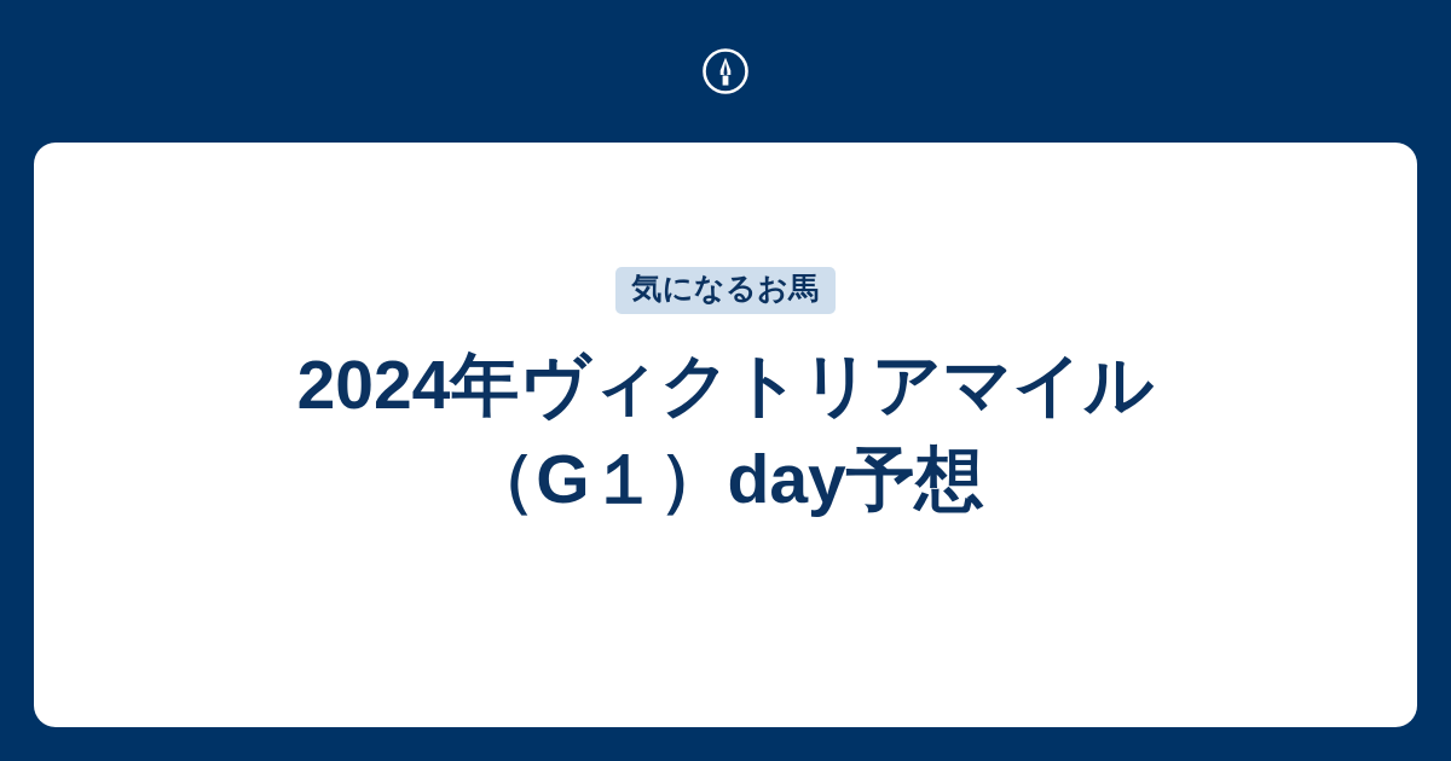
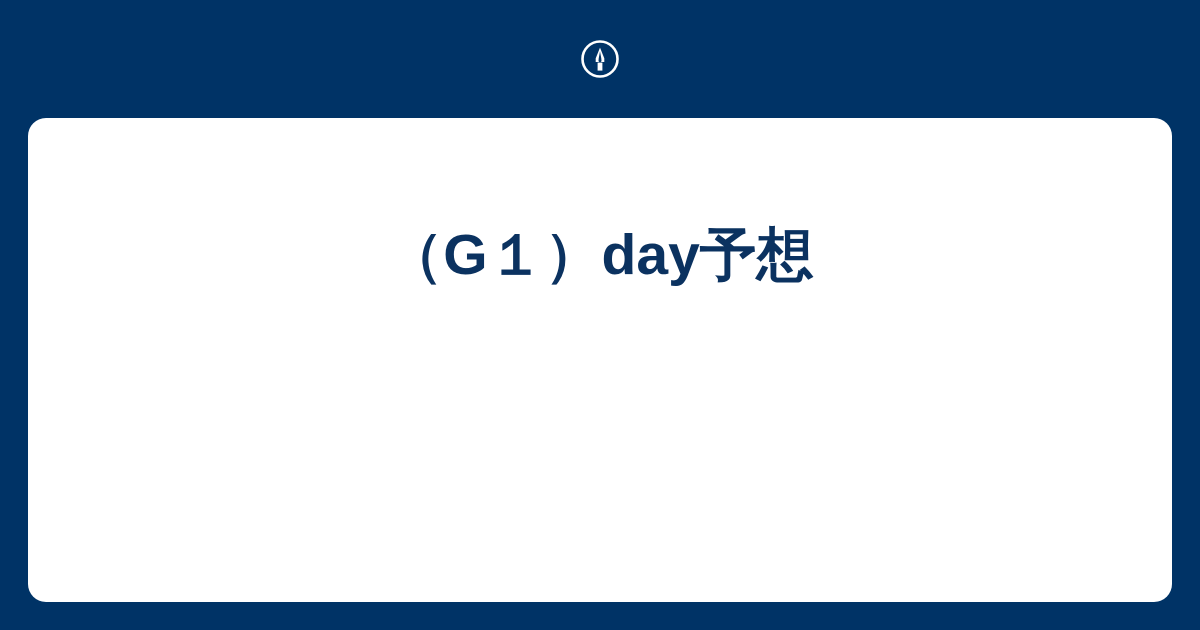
- 気になるお馬
- 2024年ヴィクトリアマイル
  （G１）day予想
